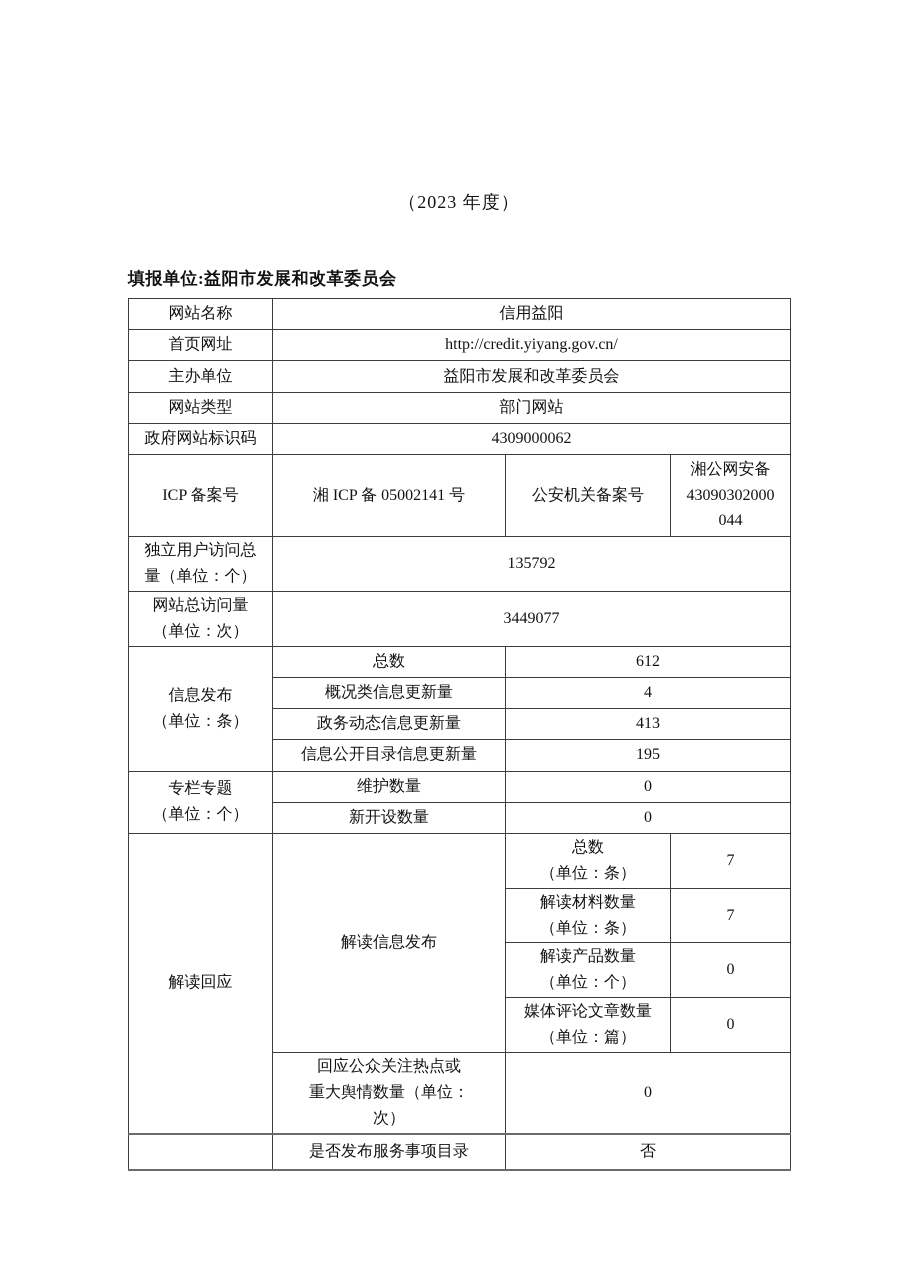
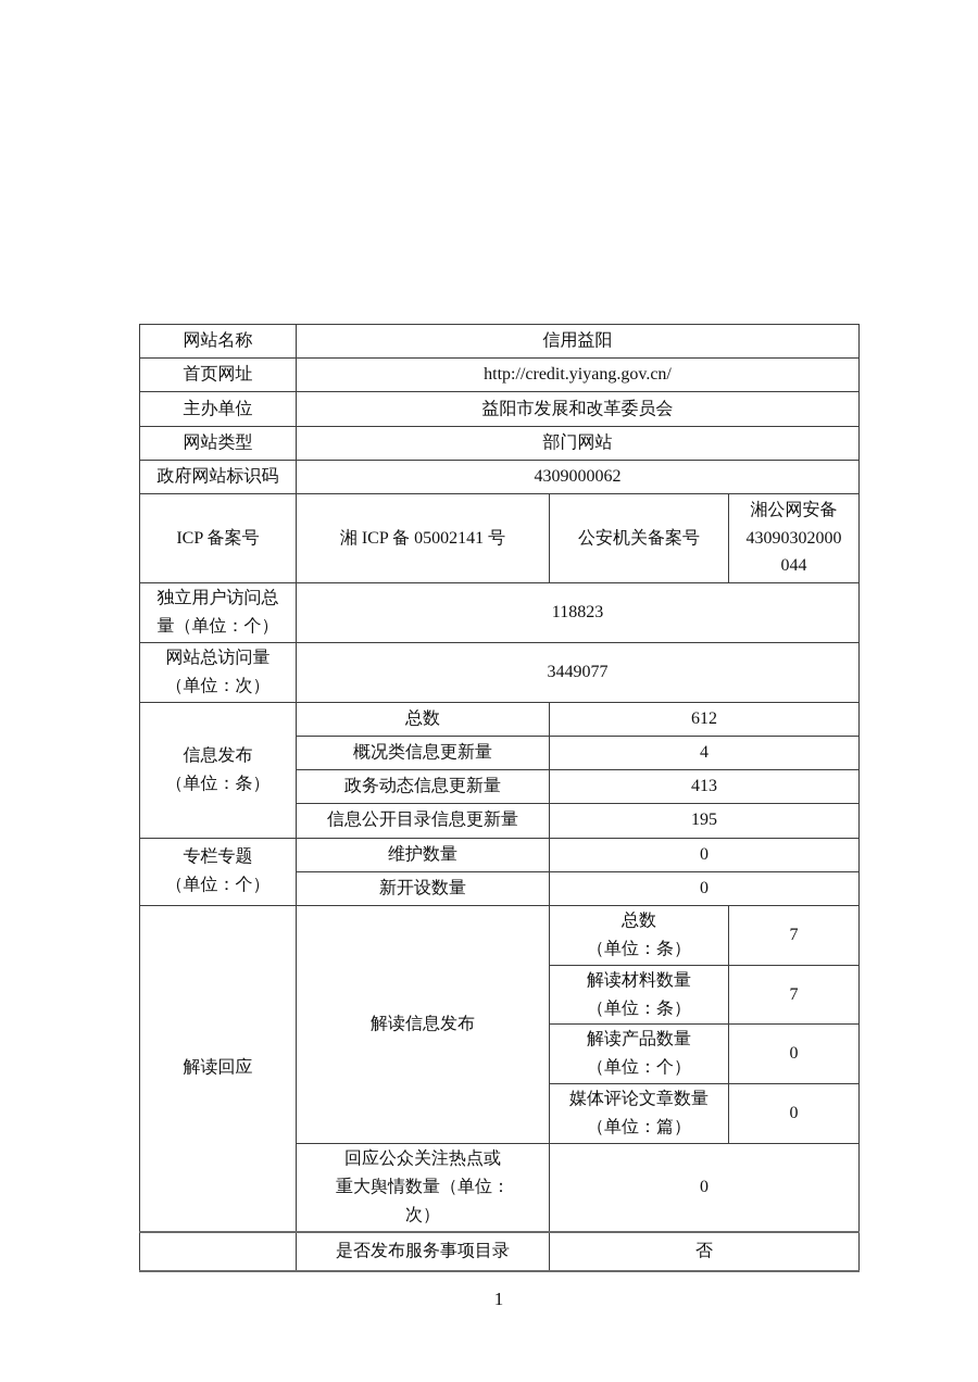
- （2023 年度）
- 填报单位:益阳市发展和改革委员会
  网站名称	信用益阳
  首页网址	http://credit.yiyang.gov.cn/
  主办单位	益阳市发展和改革委员会
  网站类型	部门网站
  政府网站标识码	4309000062
  ICP 备案号	湘 ICP 备 05002141 号	公安机关备案号	湘公网安备 43090302000 044
- 独立用户访问总 量（单位：个）	135792
+ 独立用户访问总 量（单位：个）	118823
  网站总访问量 （单位：次）	3449077
  信息发布 （单位：条）	总数	612
  概况类信息更新量	4
  政务动态信息更新量	413
  信息公开目录信息更新量	195
  专栏专题 （单位：个）	维护数量	0
  新开设数量	0
  解读回应	解读信息发布	总数 （单位：条）	7
  解读材料数量 （单位：条）	7
  解读产品数量 （单位：个）	0
  媒体评论文章数量 （单位：篇）	0
  回应公众关注热点或 重大舆情数量（单位： 次）	0
  	是否发布服务事项目录	否
+ 1
